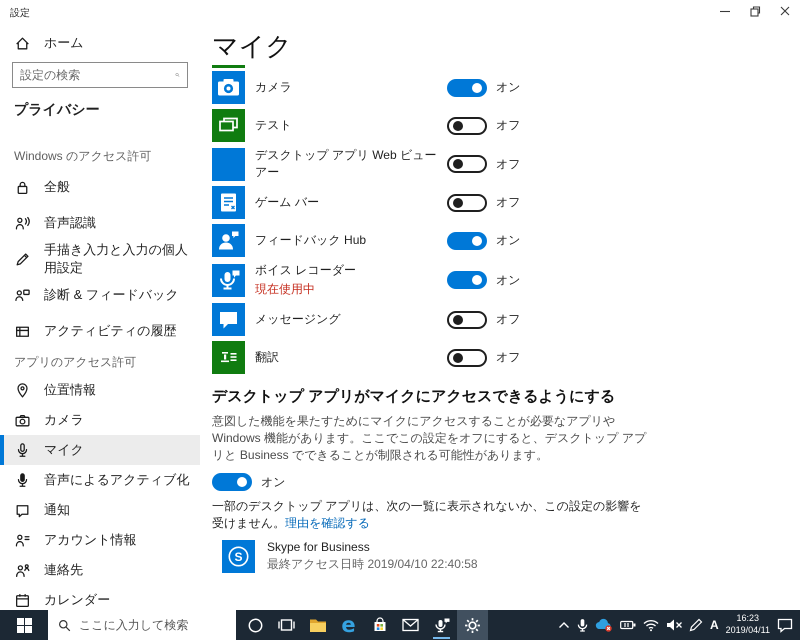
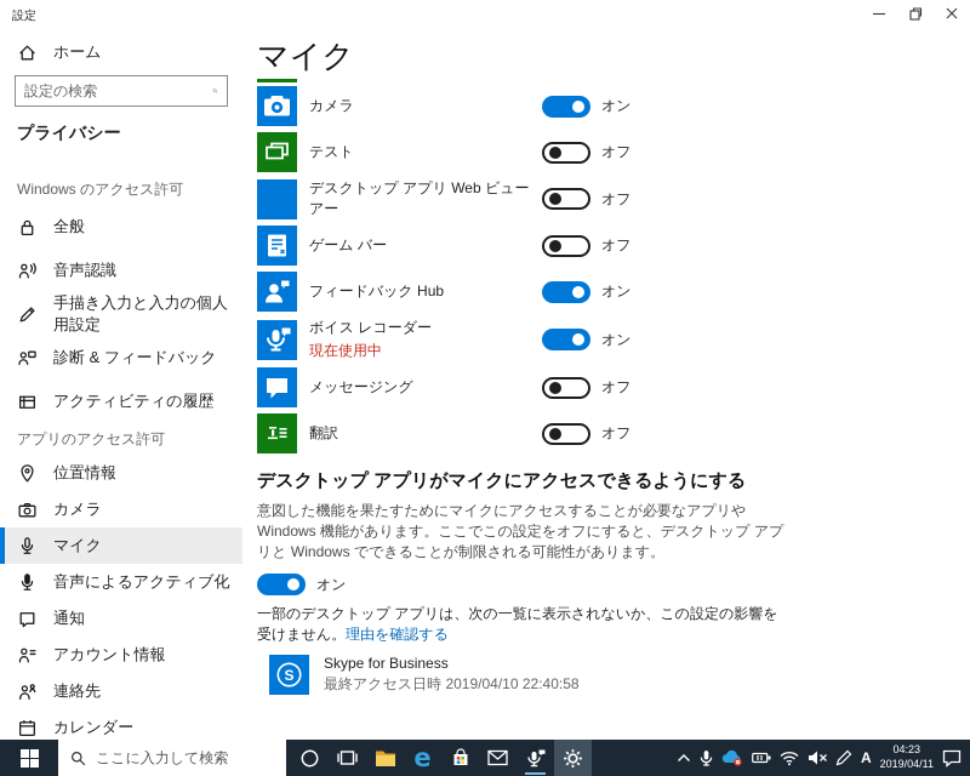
  設定
  ホーム
  設定の検索
  プライバシー
  Windows のアクセス許可
  全般
  音声認識
  手描き入力と入力の個人用設定
  診断 & フィードバック
  アクティビティの履歴
  アプリのアクセス許可
  位置情報
  カメラ
  マイク
  音声によるアクティブ化
  通知
  アカウント情報
  連絡先
  カレンダー
  マイク
  カメラ
  オン
  テスト
  オフ
  デスクトップ アプリ Web ビューアー
  オフ
  ゲーム バー
  オフ
  フィードバック Hub
  オン
  ボイス レコーダー
  現在使用中
  オン
  メッセージング
  オフ
  翻訳
  オフ
  デスクトップ アプリがマイクにアクセスできるようにする
- 意図した機能を果たすためにマイクにアクセスすることが必要なアプリや Windows 機能があります。ここでこの設定をオフにすると、デスクトップ アプリと Business でできることが制限される可能性があります。
+ 意図した機能を果たすためにマイクにアクセスすることが必要なアプリや Windows 機能があります。ここでこの設定をオフにすると、デスクトップ アプリと Windows でできることが制限される可能性があります。
  オン
  一部のデスクトップ アプリは、次の一覧に表示されないか、この設定の影響を受けません。理由を確認する
  S
  Skype for Business
  最終アクセス日時 2019/04/10 22:40:58
  ここに入力して検索
  e
  A
- 16:23
+ 04:23
  2019/04/11
